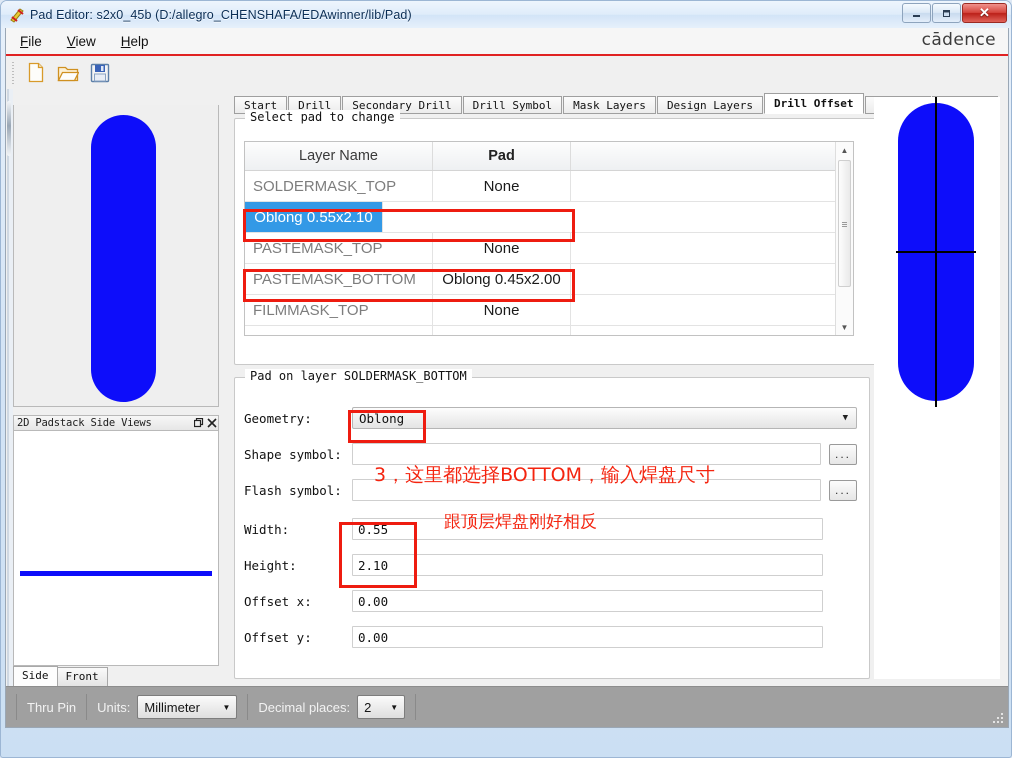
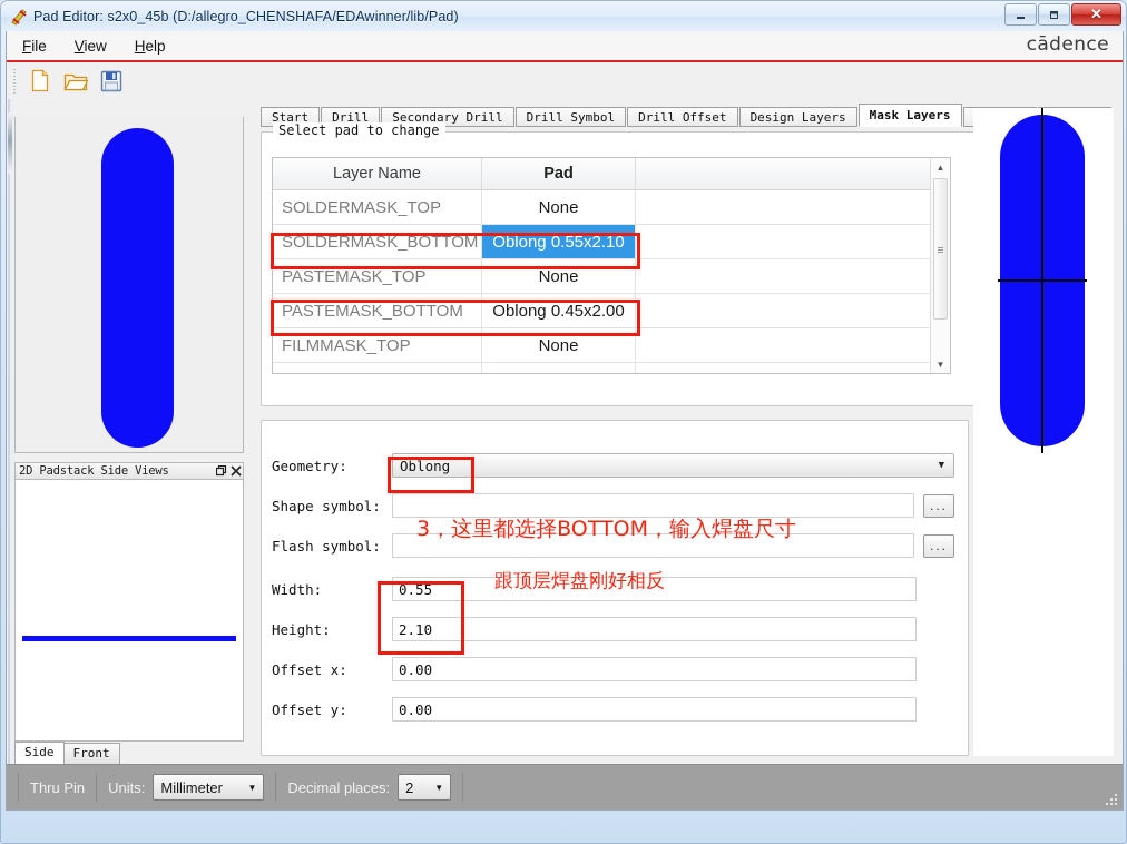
  Pad Editor: s2x0_45b (D:/allegro_CHENSHAFA/EDAwinner/lib/Pad)
  ✕
  File
  View
  Help
  cādence
  2D Padstack Side Views
  Side
  Front
  Start
  Drill
  Secondary Drill
  Drill Symbol
- Mask Layers
+ Drill Offset
  Design Layers
- Drill Offset
+ Mask Layers
  Select pad to change
  Layer Name
  Pad
  SOLDERMASK_TOP
  None
+ SOLDERMASK_BOTTOM
  Oblong 0.55x2.10
  PASTEMASK_TOP
  None
  PASTEMASK_BOTTOM
  Oblong 0.45x2.00
  FILMMASK_TOP
  None
  ▲
  ▼
- Pad on layer SOLDERMASK_BOTTOM
  Geometry:
  Oblong
  ▼
  Shape symbol:
  ...
  Flash symbol:
  ...
  Width:
  0.55
  Height:
  2.10
  Offset x:
  0.00
  Offset y:
  0.00
  Thru Pin
  Units:
  Millimeter
  ▼
  Decimal places:
  2
  ▼
  3，这里都选择BOTTOM，输入焊盘尺寸
  跟顶层焊盘刚好相反
